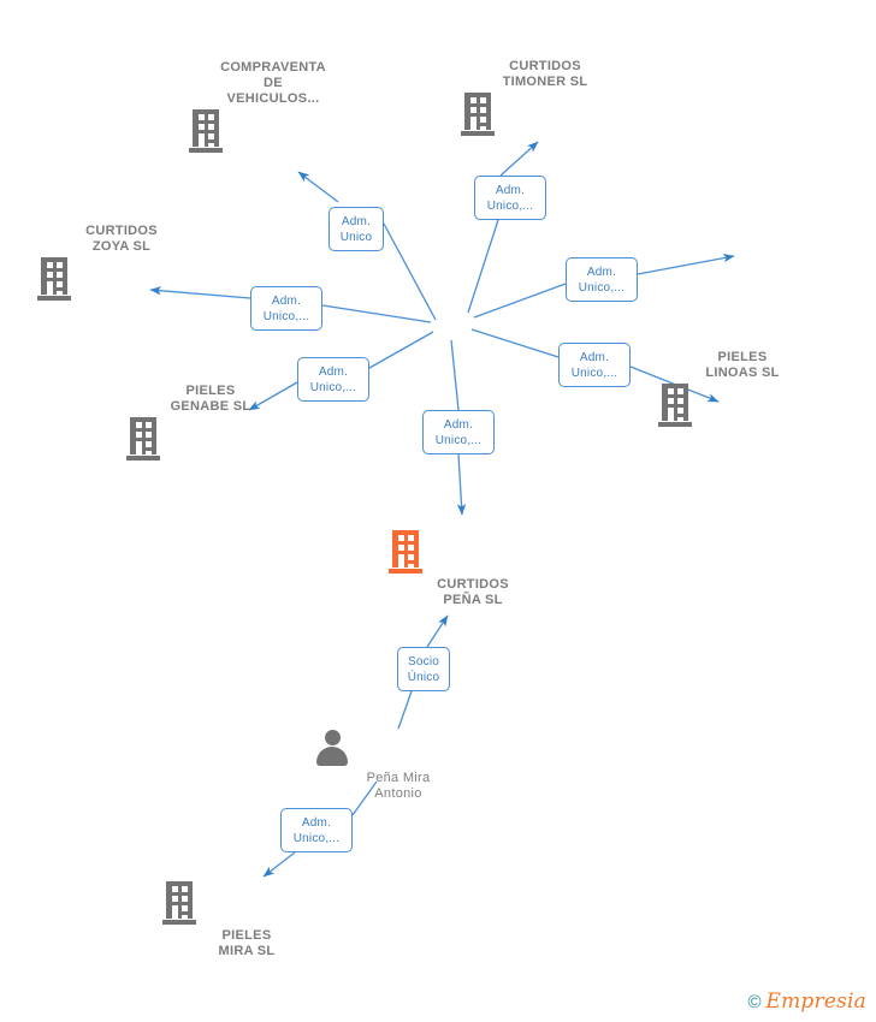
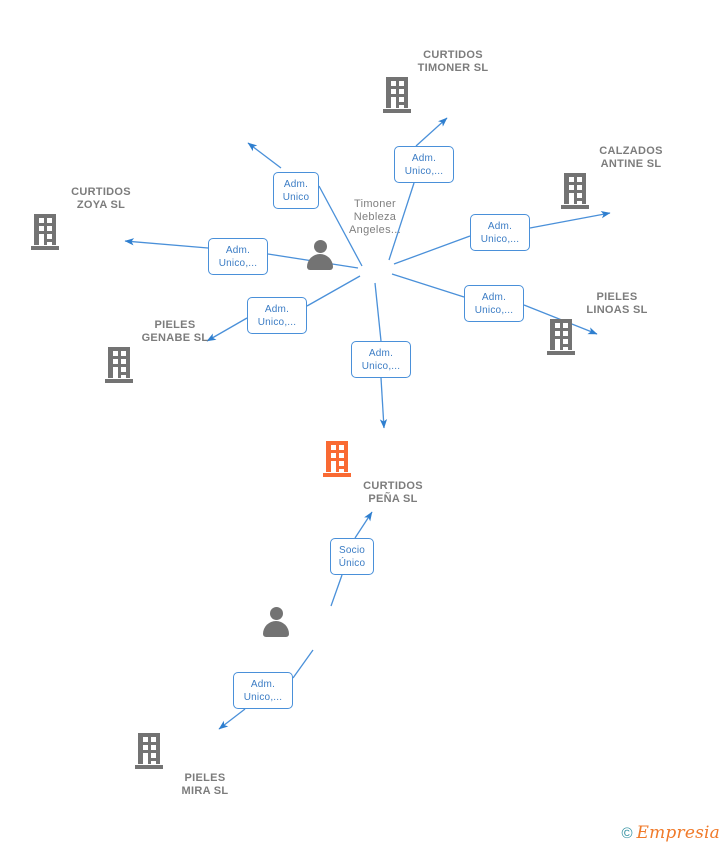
  Adm.
  Unico
  Adm.
  Unico,...
  Adm.
  Unico,...
  Adm.
  Unico,...
  Adm.
  Unico,...
  Adm.
  Unico,...
  Adm.
  Unico,...
  Socio
  Único
  Adm.
  Unico,...
- COMPRAVENTA
- DE
- VEHICULOS...
  CURTIDOS
  TIMONER SL
+ CALZADOS
+ ANTINE SL
  CURTIDOS
  ZOYA SL
  PIELES
  LINOAS SL
  PIELES
  GENABE SL
+ Timoner
+ Nebleza
+ Angeles...
  CURTIDOS
  PEÑA SL
- Peña Mira
- Antonio
  PIELES
  MIRA SL
  ©
  Empresia
